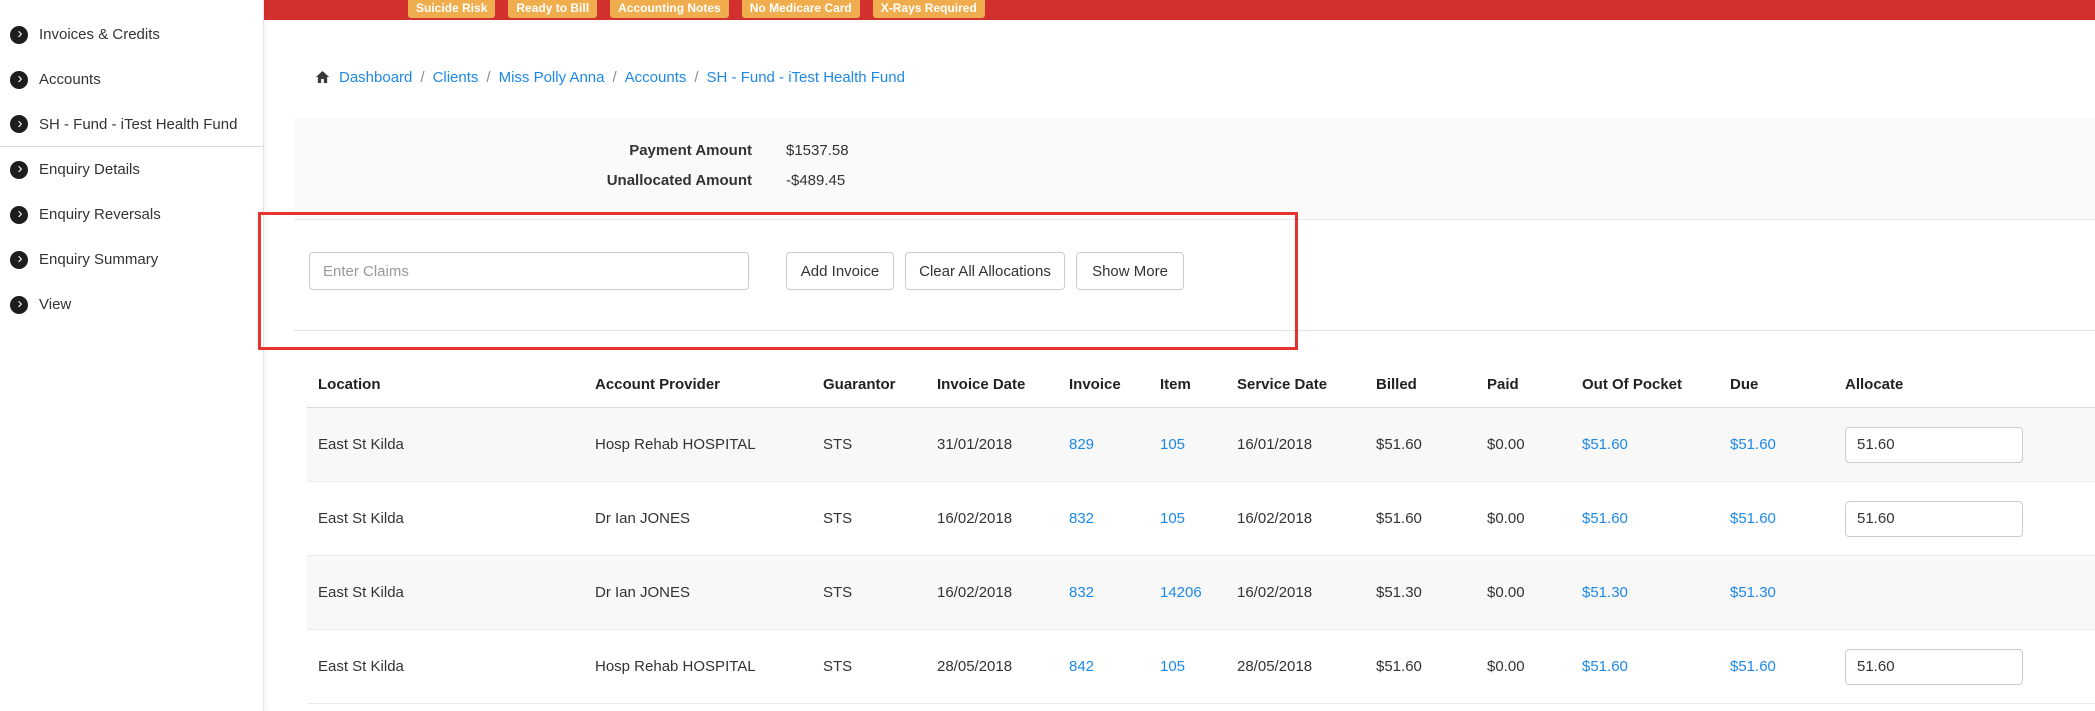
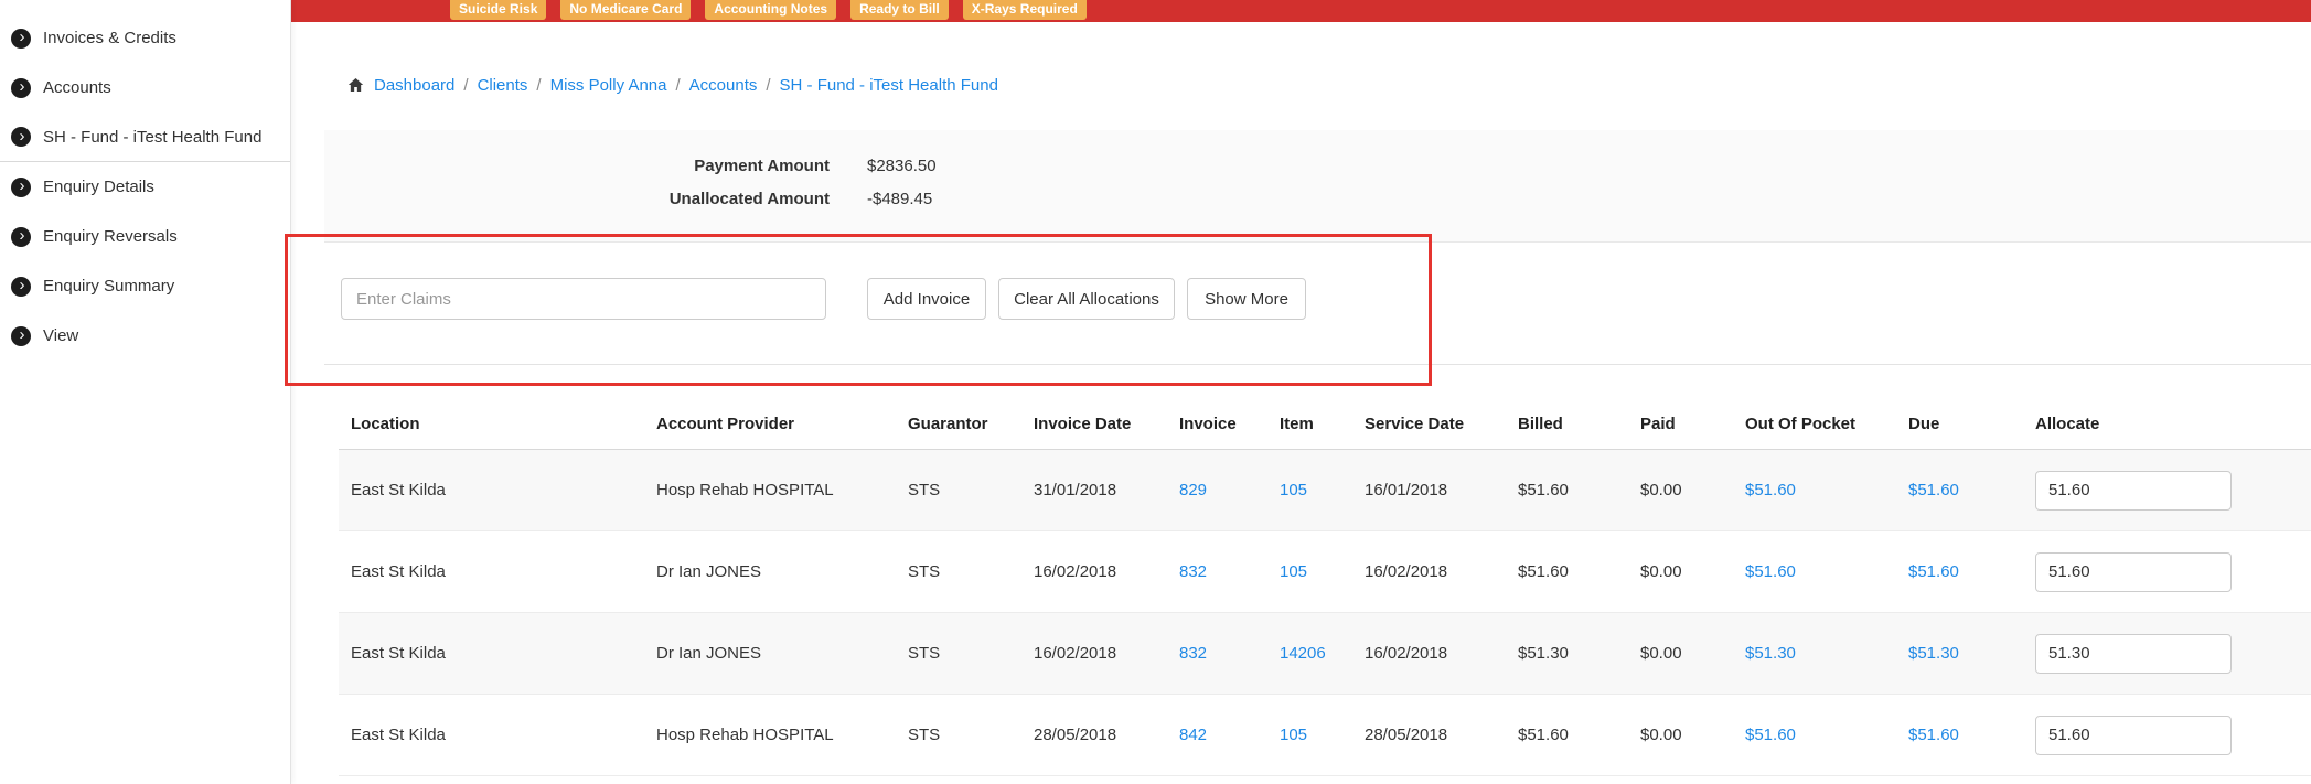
  ›
  Invoices & Credits
  ›
  Accounts
  ›
  SH - Fund - iTest Health Fund
  ›
  Enquiry Details
  ›
  Enquiry Reversals
  ›
  Enquiry Summary
  ›
  View
  Suicide Risk
- Ready to Bill
+ No Medicare Card
  Accounting Notes
- No Medicare Card
+ Ready to Bill
  X-Rays Required
  Dashboard
  /
  Clients
  /
  Miss Polly Anna
  /
  Accounts
  /
  SH - Fund - iTest Health Fund
  Payment Amount
- $1537.58
+ $2836.50
  Unallocated Amount
  -$489.45
  Enter Claims
  Add Invoice
  Clear All Allocations
  Show More
  Location
  Account Provider
  Guarantor
  Invoice Date
  Invoice
  Item
  Service Date
  Billed
  Paid
  Out Of Pocket
  Due
  Allocate
  East St Kilda
  Hosp Rehab HOSPITAL
  STS
  31/01/2018
  829
  105
  16/01/2018
  $51.60
  $0.00
  $51.60
  $51.60
  51.60
  East St Kilda
  Dr Ian JONES
  STS
  16/02/2018
  832
  105
  16/02/2018
  $51.60
  $0.00
  $51.60
  $51.60
  51.60
  East St Kilda
  Dr Ian JONES
  STS
  16/02/2018
  832
  14206
  16/02/2018
  $51.30
  $0.00
  $51.30
  $51.30
+ 51.30
  East St Kilda
  Hosp Rehab HOSPITAL
  STS
  28/05/2018
  842
  105
  28/05/2018
  $51.60
  $0.00
  $51.60
  $51.60
  51.60
